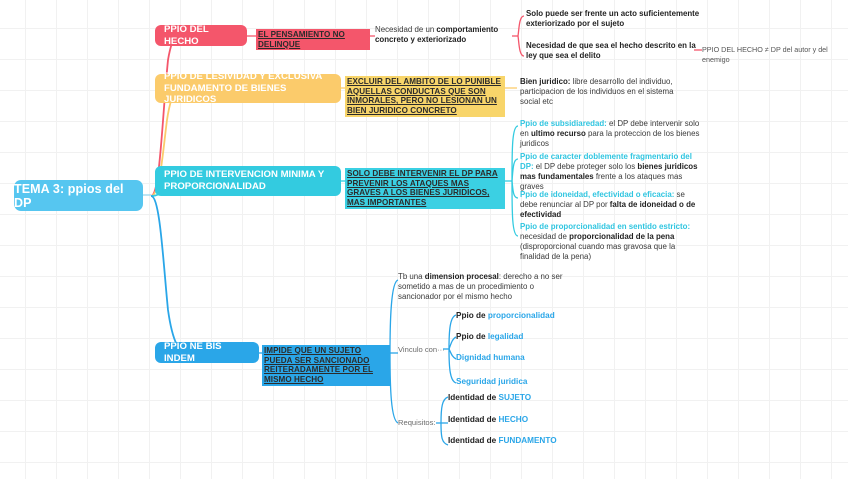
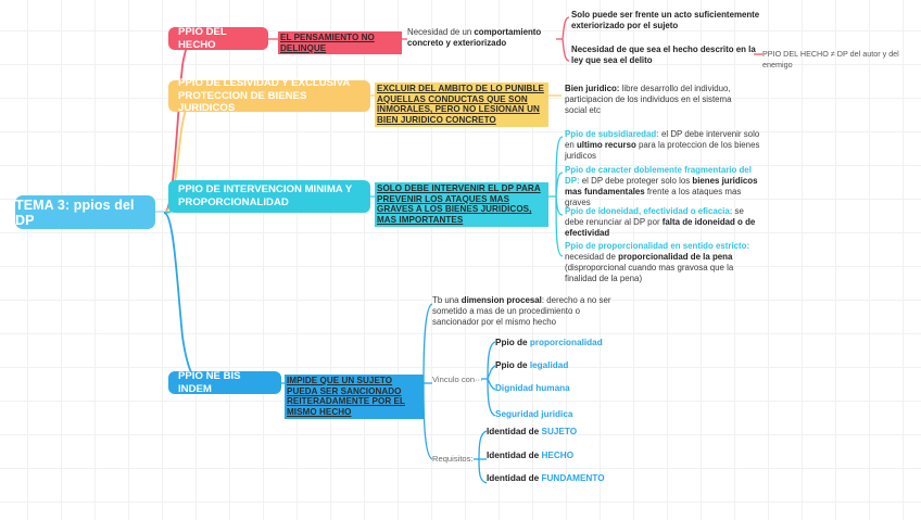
  TEMA 3: ppios del DP
  PPIO DEL HECHO
- PPIO DE LESIVIDAD Y EXCLUSIVA FUNDAMENTO DE BIENES JURIDICOS
+ PPIO DE LESIVIDAD Y EXCLUSIVA PROTECCION DE BIENES JURIDICOS
  PPIO DE INTERVENCION MINIMA Y PROPORCIONALIDAD
  PPIO NE BIS INDEM
  EL PENSAMIENTO NO DELINQUE
  EXCLUIR DEL AMBITO DE LO PUNIBLE AQUELLAS CONDUCTAS QUE SON INMORALES, PERO NO LESIONAN UN BIEN JURIDICO CONCRETO
  SOLO DEBE INTERVENIR EL DP PARA PREVENIR LOS ATAQUES MAS GRAVES A LOS BIENES JURIDICOS, MAS IMPORTANTES
  IMPIDE QUE UN SUJETO PUEDA SER SANCIONADO REITERADAMENTE POR EL MISMO HECHO
  Necesidad de un comportamiento concreto y exteriorizado
  Solo puede ser frente un acto suficientemente exteriorizado por el sujeto
  Necesidad de que sea el hecho descrito en la ley que sea el delito
  PPIO DEL HECHO ≠ DP del autor y del enemigo
  Bien juridico: libre desarrollo del individuo, participacion de los individuos en el sistema social etc
  Ppio de subsidiaredad: el DP debe intervenir solo en ultimo recurso para la proteccion de los bienes juridicos
  Ppio de caracter doblemente fragmentario del DP: el DP debe proteger solo los bienes juridicos mas fundamentales frente a los ataques mas graves
  Ppio de idoneidad, efectividad o eficacia: se debe renunciar al DP por falta de idoneidad o de efectividad
  Ppio de proporcionalidad en sentido estricto: necesidad de proporcionalidad de la pena (disproporcional cuando mas gravosa que la finalidad de la pena)
  Tb una dimension procesal: derecho a no ser sometido a mas de un procedimiento o sancionador por el mismo hecho
  Vinculo con···
  Requisitos:
  Ppio de proporcionalidad
  Ppio de legalidad
  Dignidad humana
  Seguridad juridica
  Identidad de SUJETO
  Identidad de HECHO
  Identidad de FUNDAMENTO
